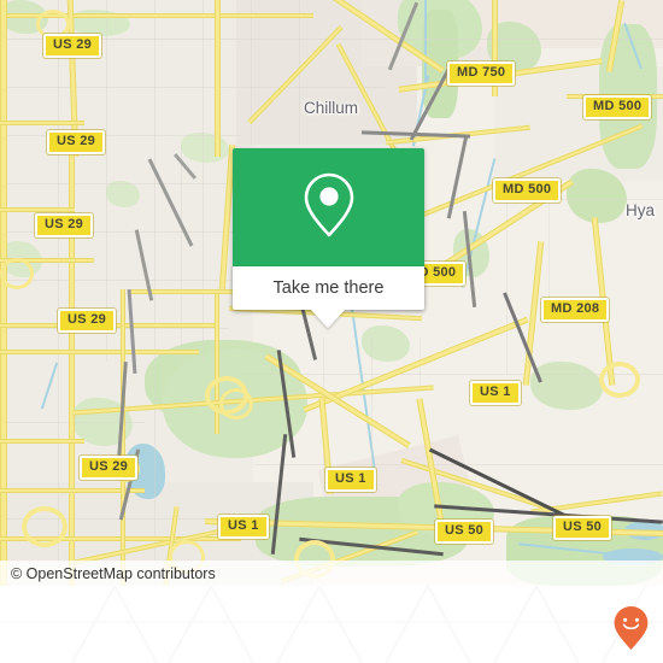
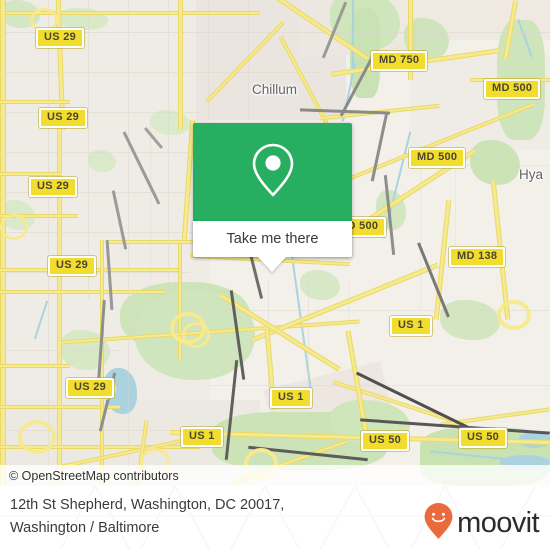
  Chillum
  Hya
  US 29
  US 29
  US 29
  US 29
  US 29
  MD 750
  MD 500
  MD 500
- MD 208
+ MD 138
  US 1
  US 1
  US 1
  US 50
  US 50
  Take me there
  © OpenStreetMap contributors
+ 12th St Shepherd, Washington, DC 20017,
+ Washington / Baltimore
+ moovit
